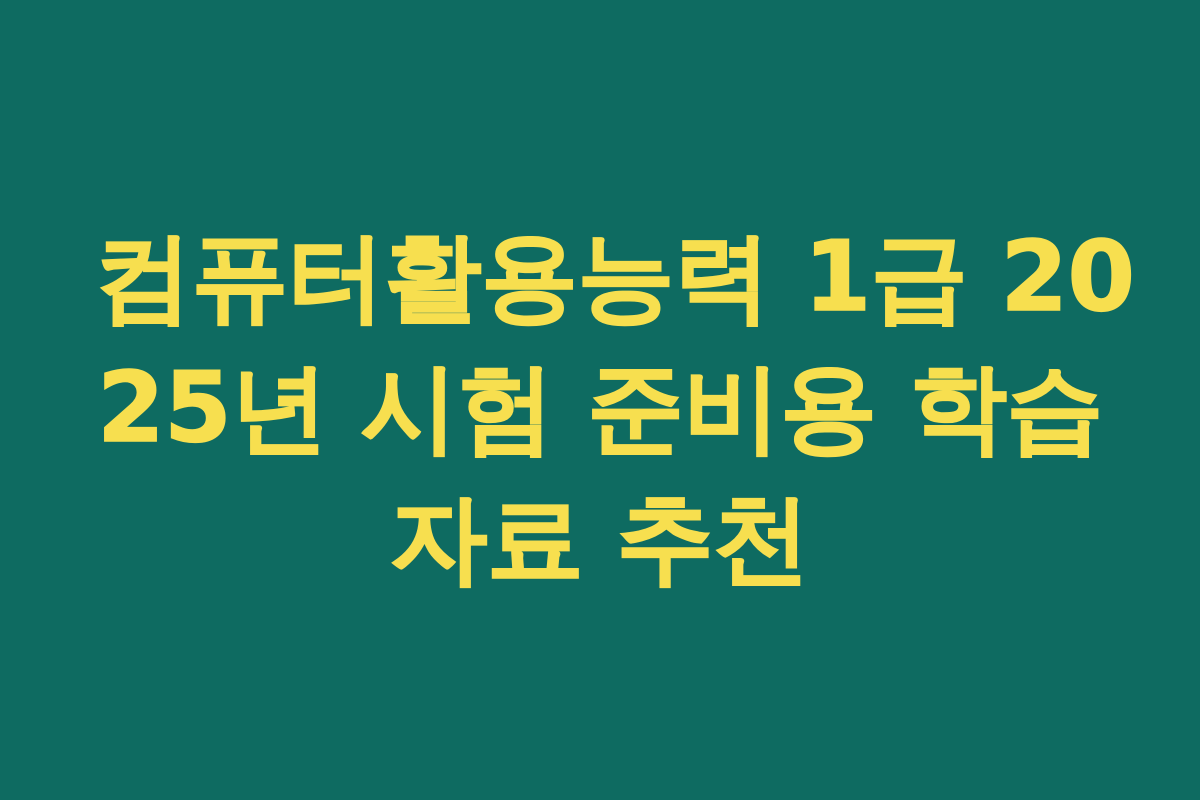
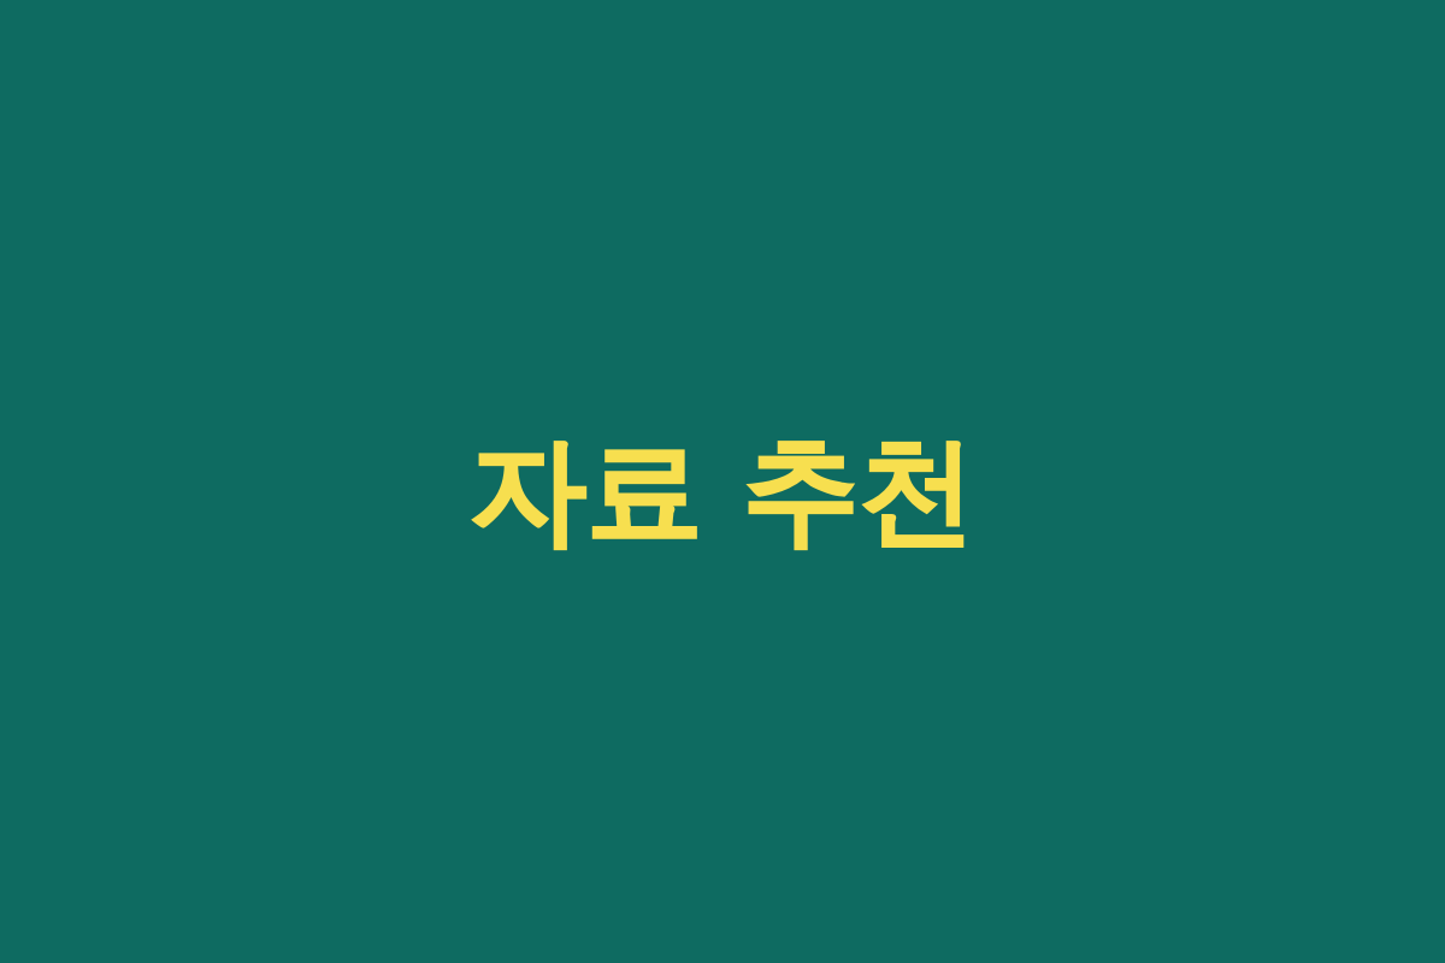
- 컴퓨터활용능력 1급 20
- 25년 시험 준비용 학습
  자료 추천
